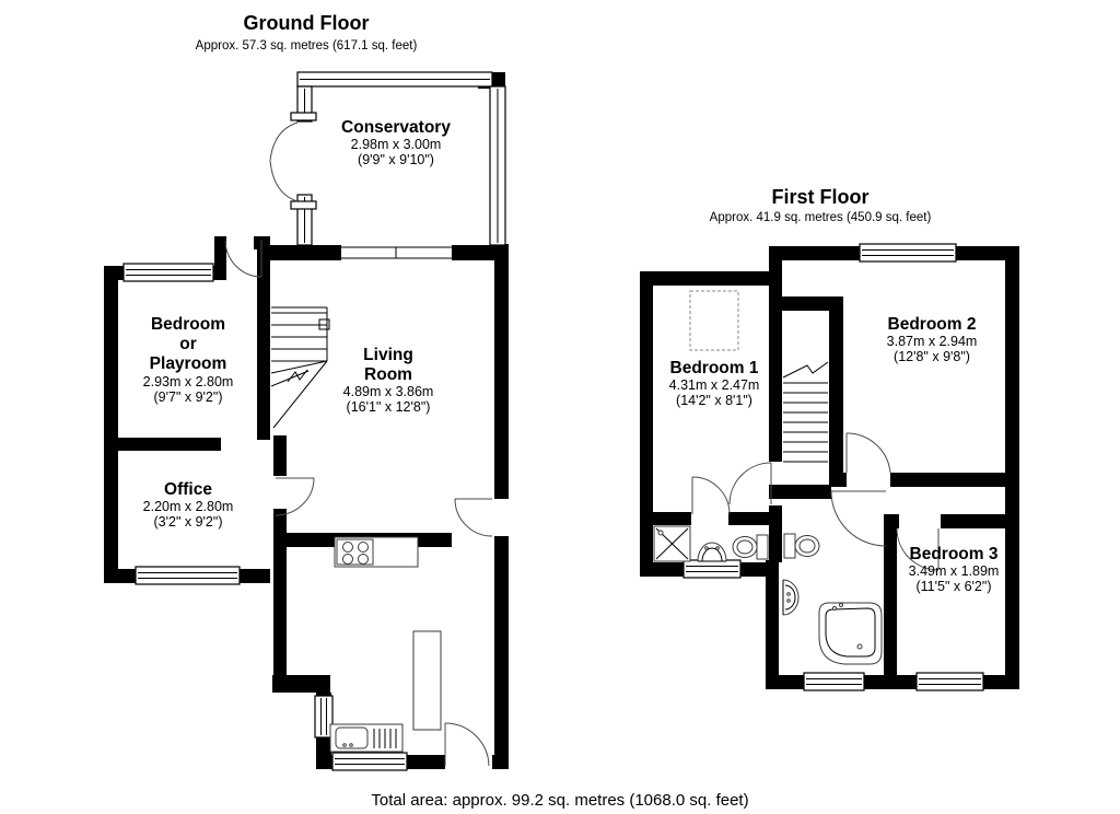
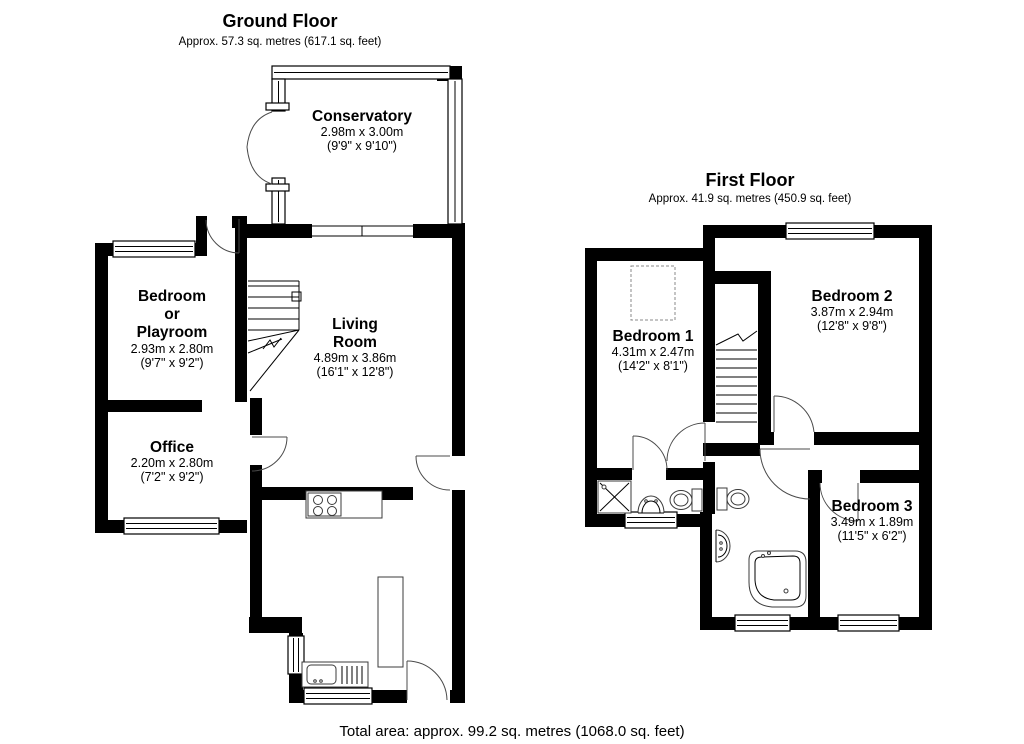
  Ground Floor
  Approx. 57.3 sq. metres (617.1 sq. feet)
  Conservatory
  2.98m x 3.00m
  (9'9" x 9'10")
  Bedroom
  or
  Playroom
  2.93m x 2.80m
  (9'7" x 9'2")
  Living
  Room
  4.89m x 3.86m
  (16'1" x 12'8")
  Office
  2.20m x 2.80m
- (3'2" x 9'2")
+ (7'2" x 9'2")
  First Floor
  Approx. 41.9 sq. metres (450.9 sq. feet)
  Bedroom 1
  4.31m x 2.47m
  (14'2" x 8'1")
  Bedroom 2
  3.87m x 2.94m
  (12'8" x 9'8")
  Bedroom 3
  3.49m x 1.89m
  (11'5" x 6'2")
  Total area: approx. 99.2 sq. metres (1068.0 sq. feet)
